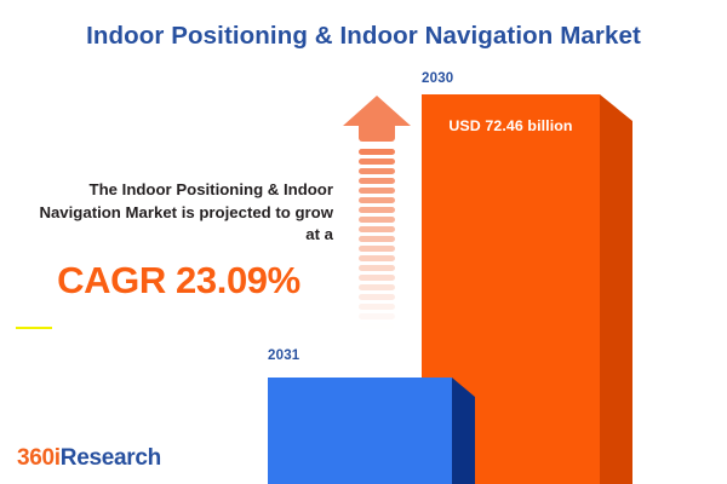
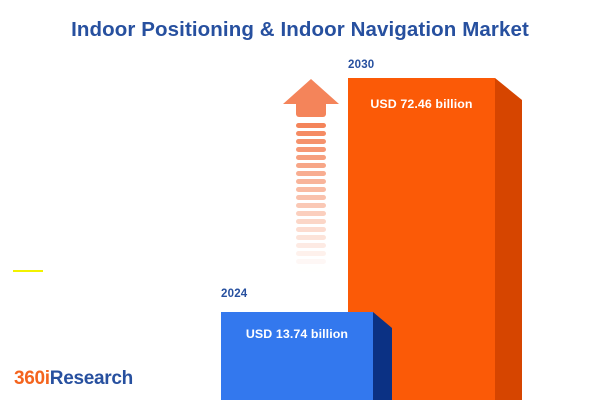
  Indoor Positioning & Indoor Navigation Market
- The Indoor Positioning & Indoor Navigation Market is projected to grow at a
- CAGR 23.09%
  2030
  USD 72.46 billion
- 2031
+ 2024
+ USD 13.74 billion
  360iResearch
